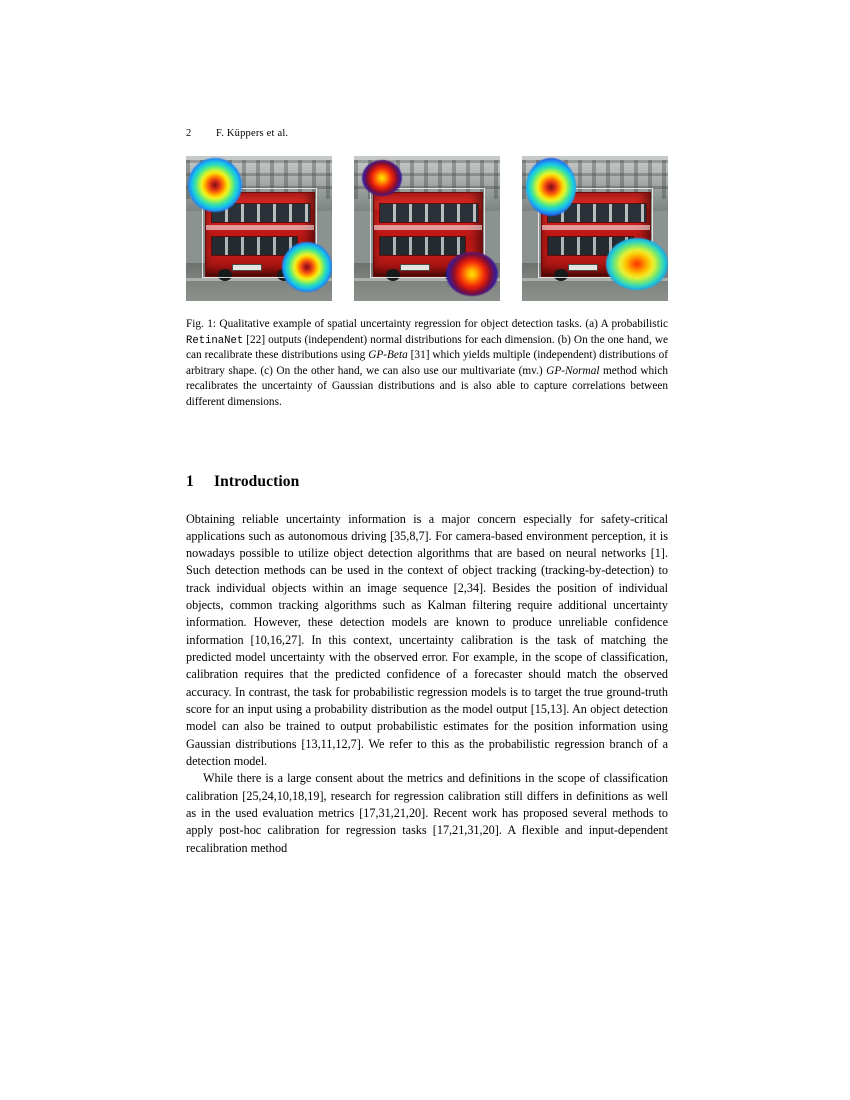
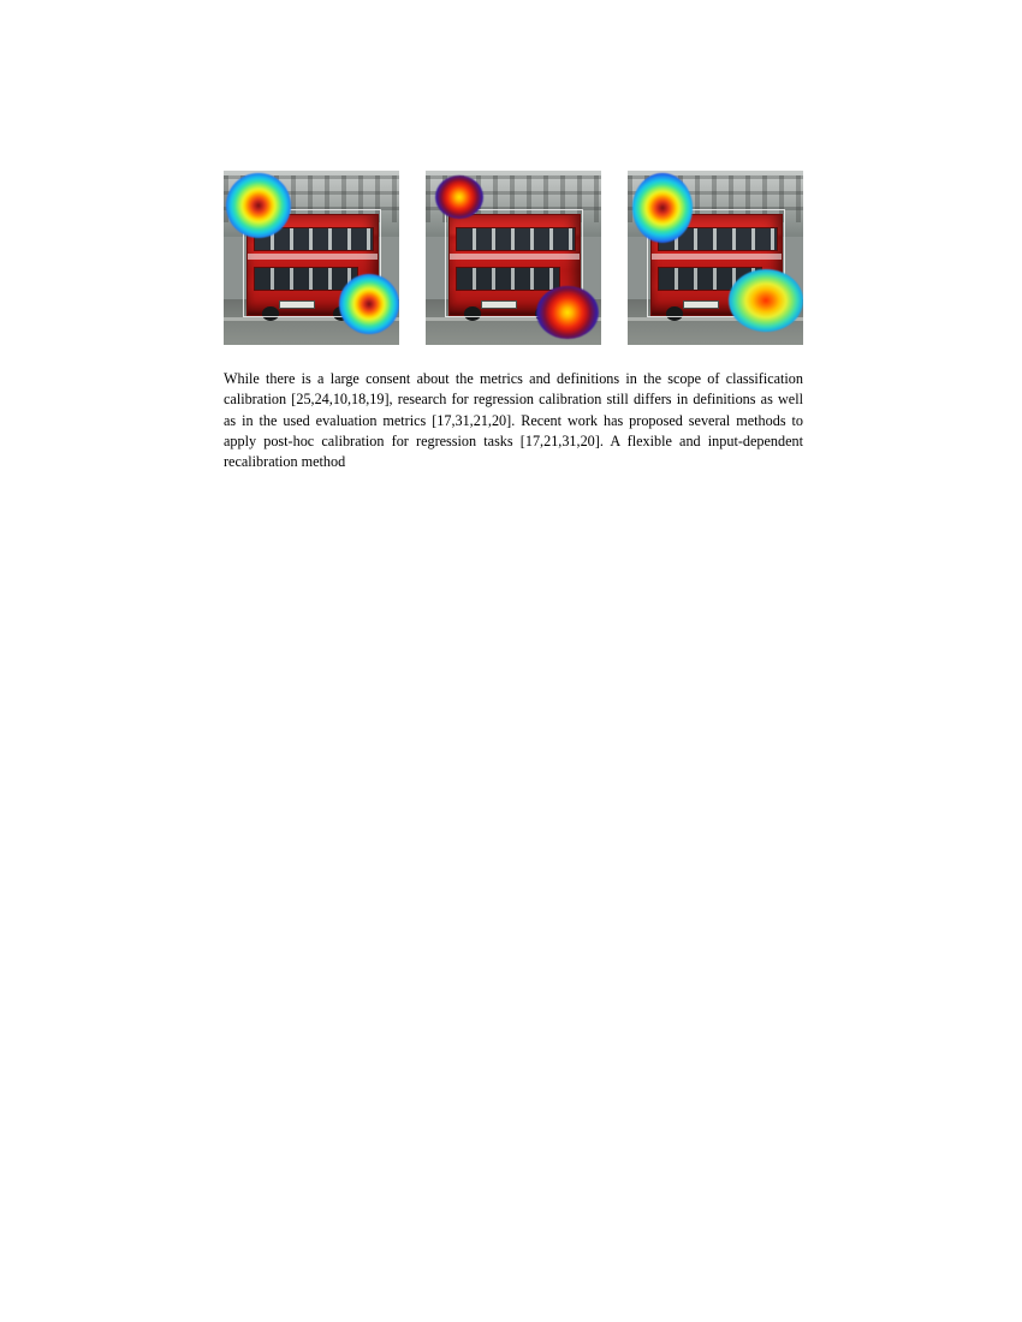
- 2
- F. Küppers et al.
- Fig. 1: Qualitative example of spatial uncertainty regression for object detection tasks. (a) A probabilistic RetinaNet [22] outputs (independent) normal distributions for each dimension. (b) On the one hand, we can recalibrate these distributions using GP-Beta [31] which yields multiple (independent) distributions of arbitrary shape. (c) On the other hand, we can also use our multivariate (mv.) GP-Normal method which recalibrates the uncertainty of Gaussian distributions and is also able to capture correlations between different dimensions.
- 1 Introduction
- Obtaining reliable uncertainty information is a major concern especially for safety-critical applications such as autonomous driving [35,8,7]. For camera-based environment perception, it is nowadays possible to utilize object detection algorithms that are based on neural networks [1]. Such detection methods can be used in the context of object tracking (tracking-by-detection) to track individual objects within an image sequence [2,34]. Besides the position of individual objects, common tracking algorithms such as Kalman filtering require additional uncertainty information. However, these detection models are known to produce unreliable confidence information [10,16,27]. In this context, uncertainty calibration is the task of matching the predicted model uncertainty with the observed error. For example, in the scope of classification, calibration requires that the predicted confidence of a forecaster should match the observed accuracy. In contrast, the task for probabilistic regression models is to target the true ground-truth score for an input using a probability distribution as the model output [15,13]. An object detection model can also be trained to output probabilistic estimates for the position information using Gaussian distributions [13,11,12,7]. We refer to this as the probabilistic regression branch of a detection model.
  While there is a large consent about the metrics and definitions in the scope of classification calibration [25,24,10,18,19], research for regression calibration still differs in definitions as well as in the used evaluation metrics [17,31,21,20]. Recent work has proposed several methods to apply post-hoc calibration for regression tasks [17,21,31,20]. A flexible and input-dependent recalibration method
